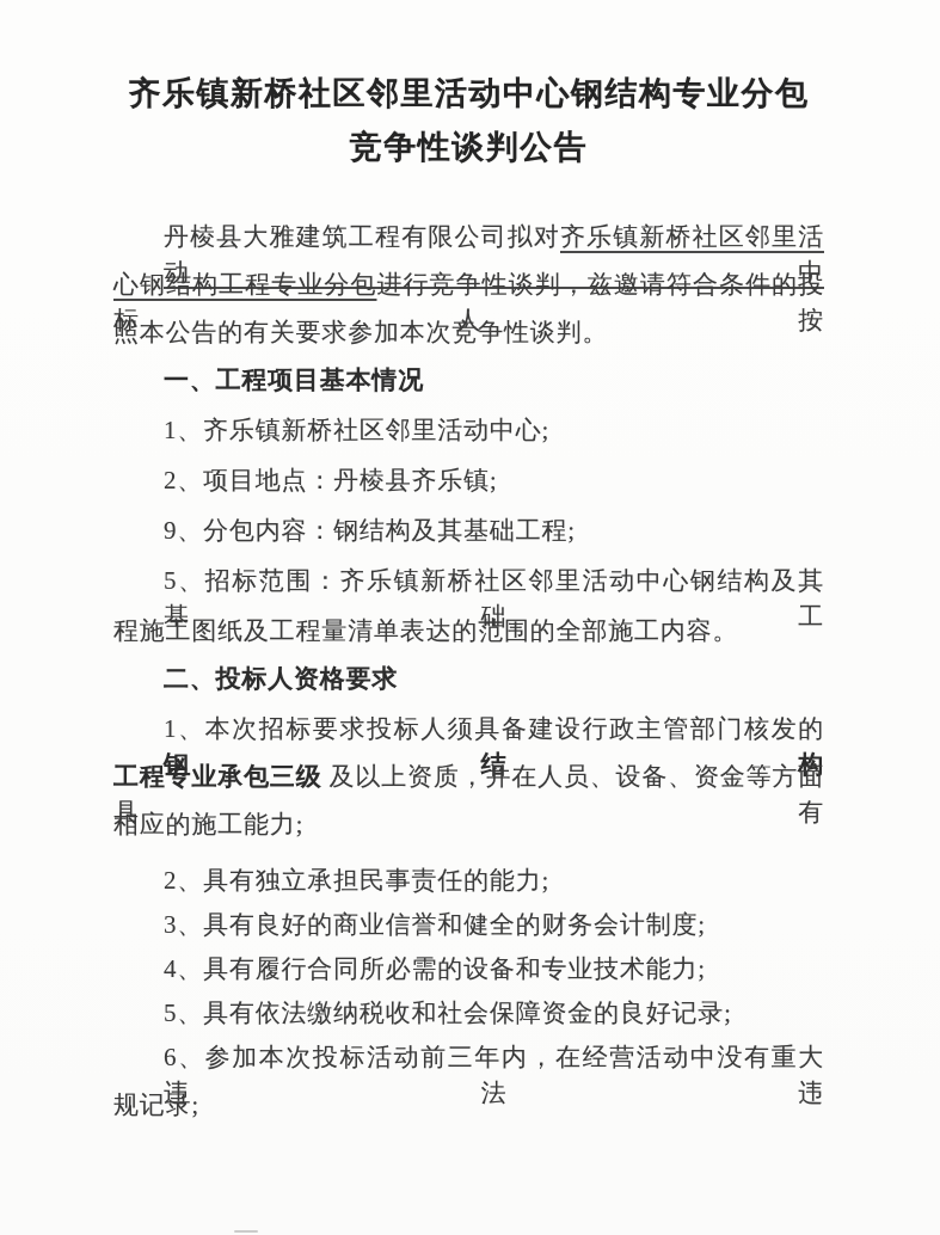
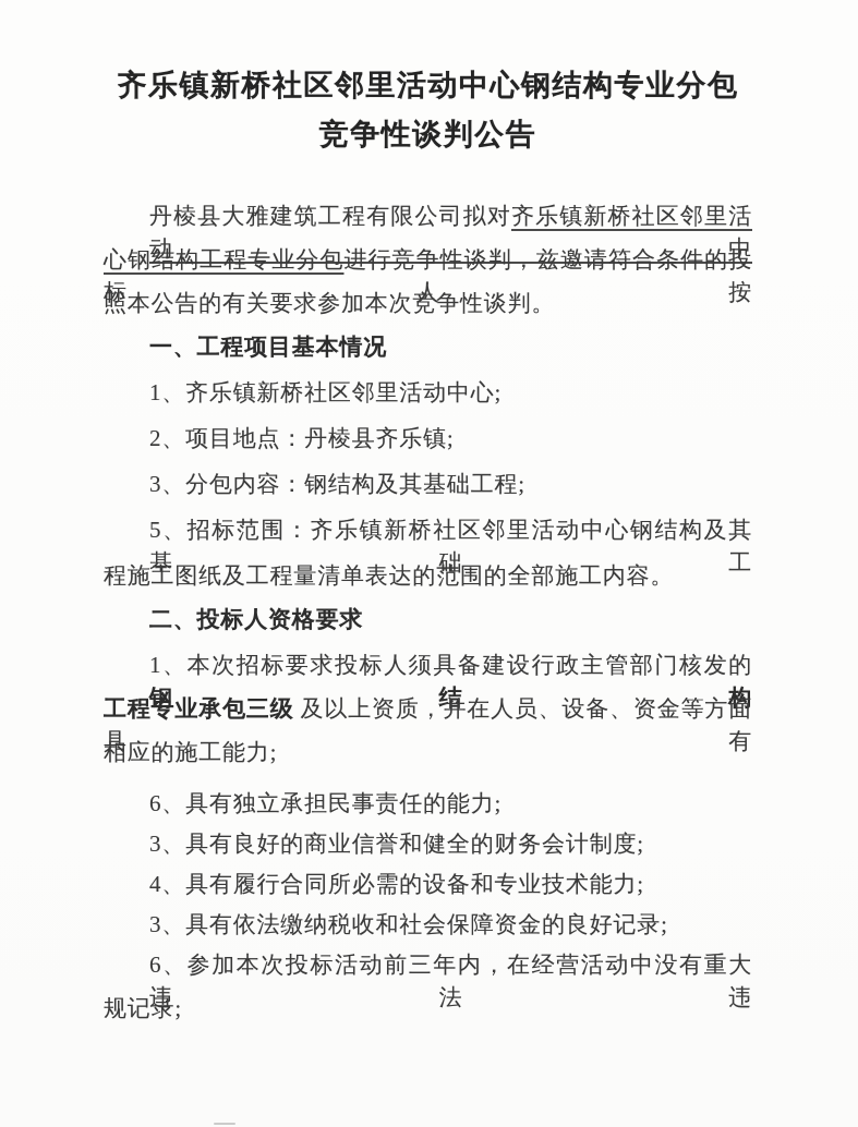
  齐乐镇新桥社区邻里活动中心钢结构专业分包
  竞争性谈判公告
  丹棱县大雅建筑工程有限公司拟对齐乐镇新桥社区邻里活动中
  心钢结构工程专业分包进行竞争性谈判，兹邀请符合条件的投标人按
  照本公告的有关要求参加本次竞争性谈判。
  一、工程项目基本情况
  1、齐乐镇新桥社区邻里活动中心;
  2、项目地点：丹棱县齐乐镇;
- 9、分包内容：钢结构及其基础工程;
+ 3、分包内容：钢结构及其基础工程;
  5、招标范围：齐乐镇新桥社区邻里活动中心钢结构及其基础工
  程施工图纸及工程量清单表达的范围的全部施工内容。
  二、投标人资格要求
  1、本次招标要求投标人须具备建设行政主管部门核发的钢结构
  工程专业承包三级 及以上资质，并在人员、设备、资金等方面具有
  相应的施工能力;
- 2、具有独立承担民事责任的能力;
+ 6、具有独立承担民事责任的能力;
  3、具有良好的商业信誉和健全的财务会计制度;
  4、具有履行合同所必需的设备和专业技术能力;
- 5、具有依法缴纳税收和社会保障资金的良好记录;
+ 3、具有依法缴纳税收和社会保障资金的良好记录;
  6、参加本次投标活动前三年内，在经营活动中没有重大违法违
  规记录;
